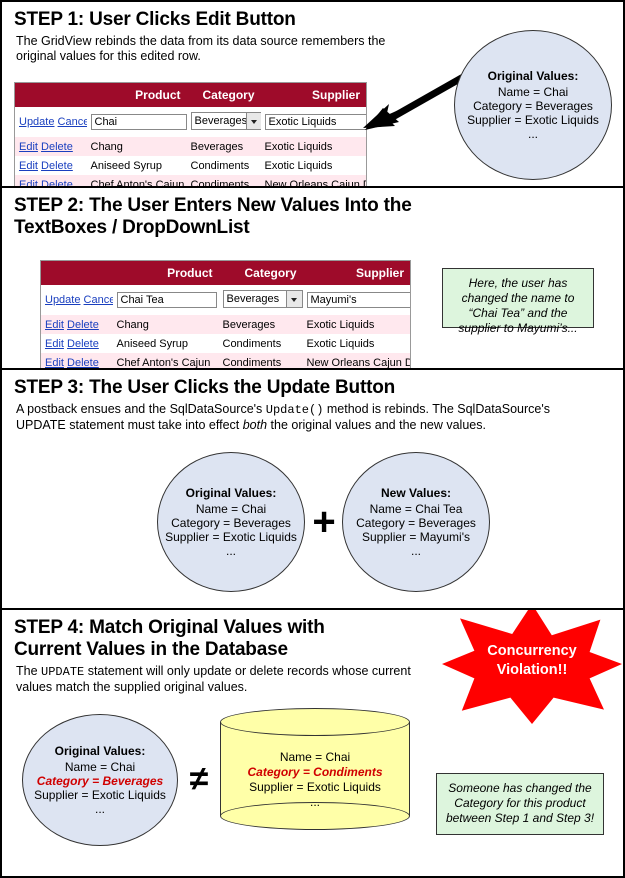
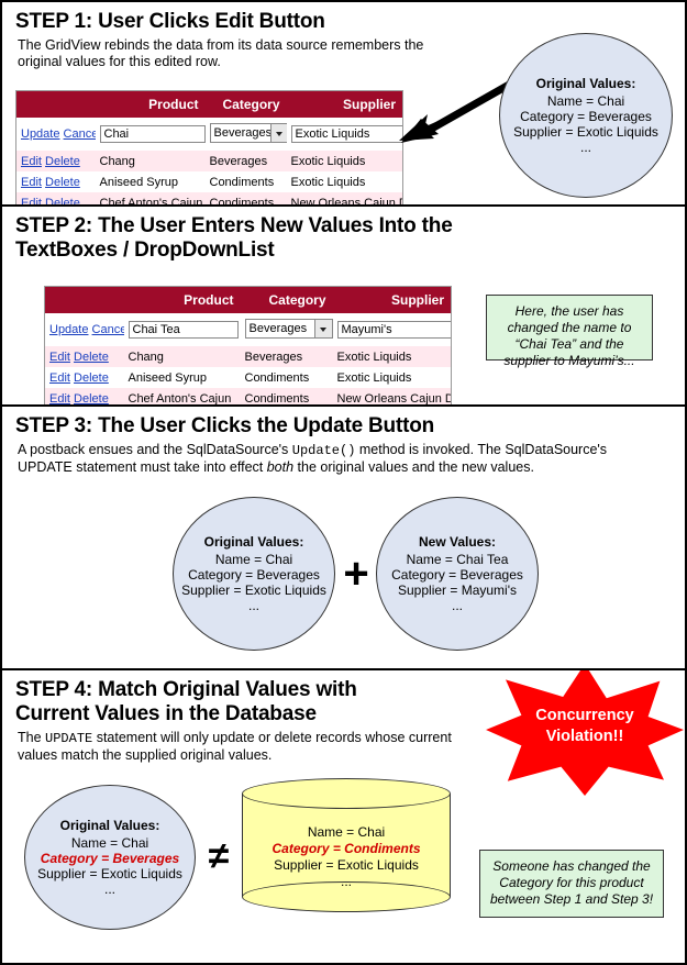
  STEP 1: User Clicks Edit Button
  The GridView rebinds the data from its data source remembers the
  original values for this edited row.
  	Product	Category	Supplier
  Update Cance	Chai	Beverages	Exotic Liquids
  Edit Delete	Chang	Beverages	Exotic Liquids
  Edit Delete	Aniseed Syrup	Condiments	Exotic Liquids
  Edit Delete	Chef Anton's Cajun	Condiments	New Orleans Cajun
  Original Values:
  Name = Chai
  Category = Beverages
  Supplier = Exotic Liquids
  ...
  STEP 2: The User Enters New Values Into the
  TextBoxes / DropDownList
  	Product	Category	Supplier
  Update Cance	Chai Tea	Beverages	Mayumi's
  Edit Delete	Chang	Beverages	Exotic Liquids
  Edit Delete	Aniseed Syrup	Condiments	Exotic Liquids
  Edit Delete	Chef Anton's Cajun	Condiments	New Orleans Cajun D
  Here, the user has changed the name to “Chai Tea” and the supplier to Mayumi’s...
  STEP 3: The User Clicks the Update Button
- A postback ensues and the SqlDataSource's Update() method is rebinds. The SqlDataSource's
+ A postback ensues and the SqlDataSource's Update() method is invoked. The SqlDataSource's
  UPDATE statement must take into effect both the original values and the new values.
  Original Values:
  Name = Chai
  Category = Beverages
  Supplier = Exotic Liquids
  ...
  +
  New Values:
  Name = Chai Tea
  Category = Beverages
  Supplier = Mayumi's
  ...
  STEP 4: Match Original Values with
  Current Values in the Database
  The UPDATE statement will only update or delete records whose current
  values match the supplied original values.
  Concurrency
  Violation!!
  Original Values:
  Name = Chai
  Category = Beverages
  Supplier = Exotic Liquids
  ...
  ≠
  Name = Chai
  Category = Condiments
  Supplier = Exotic Liquids
  ...
  Someone has changed the Category for this product between Step 1 and Step 3!
